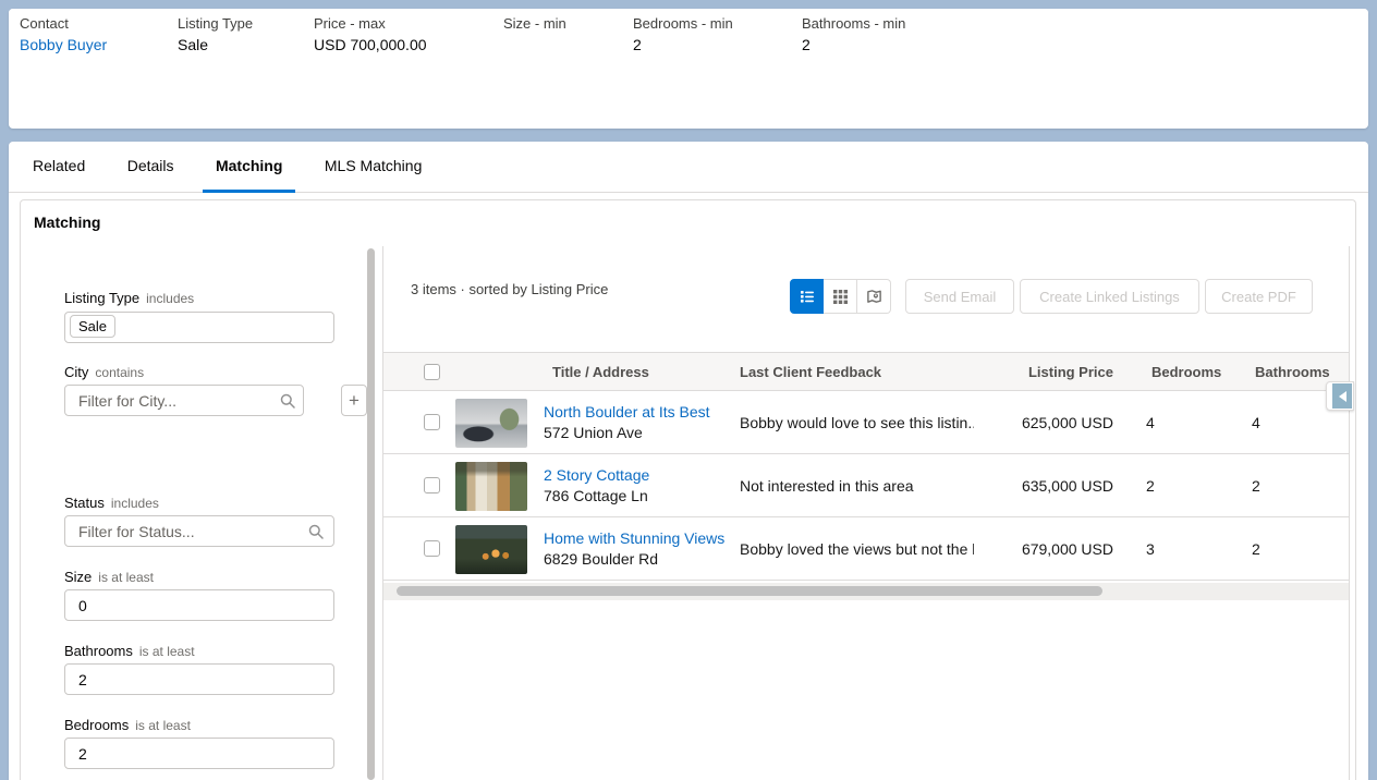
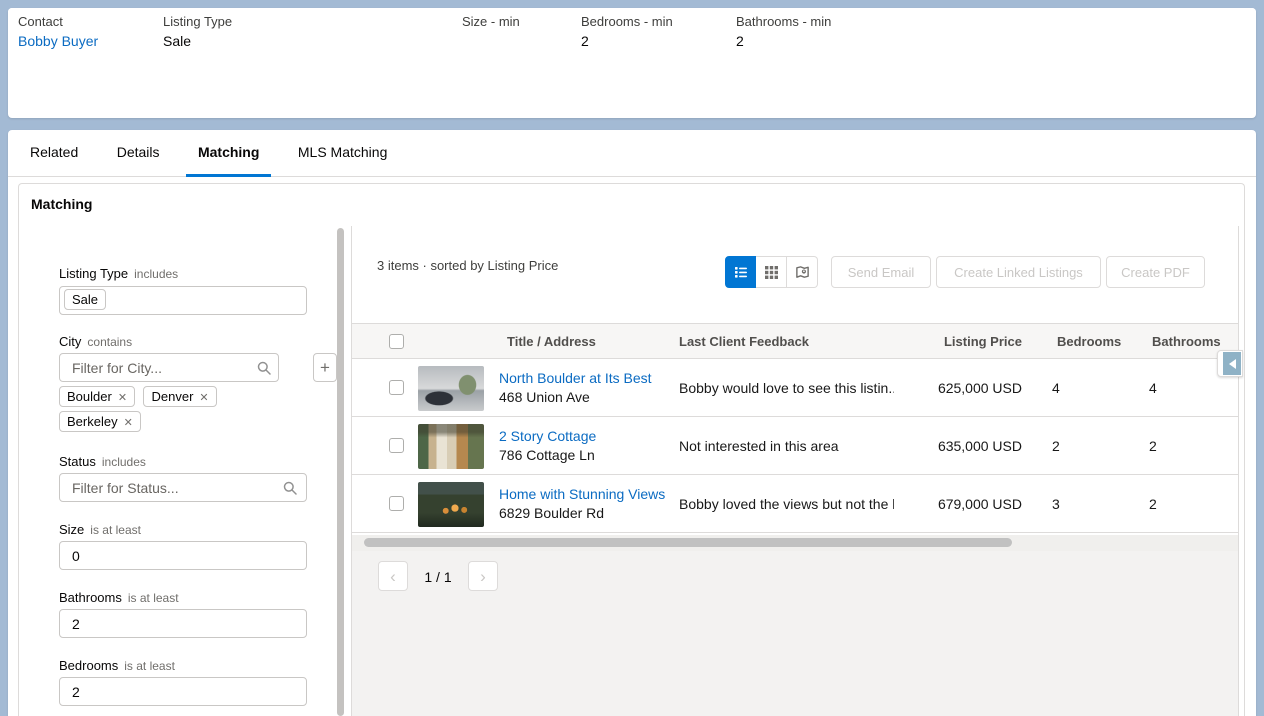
  Contact
  Bobby Buyer
  Listing Type
  Sale
- Price - max
- USD 700,000.00
  Size - min
  Bedrooms - min
  2
  Bathrooms - min
  2
  Related Details Matching MLS Matching
  Matching
  Listing Type includes
  Sale
  City contains
  Filter for City...
  +
+ Boulder ✕ Denver ✕
+ Berkeley ✕
  Status includes
  Filter for Status...
  Size is at least
  0
  Bathrooms is at least
  2
  Bedrooms is at least
  2
  3 items · sorted by Listing Price
  Send Email
  Create Linked Listings
  Create PDF
  Title / Address
  Last Client Feedback
  Listing Price
  Bedrooms
  Bathrooms
  North Boulder at Its Best
- 572 Union Ave
+ 468 Union Ave
  Bobby would love to see this listin.
  625,000 USD
  4
  4
  2 Story Cottage
  786 Cottage Ln
  Not interested in this area
  635,000 USD
  2
  2
  Home with Stunning Views
  6829 Boulder Rd
  Bobby loved the views but not the
  679,000 USD
  3
  2
+ ‹
+ 1 / 1
+ ›
